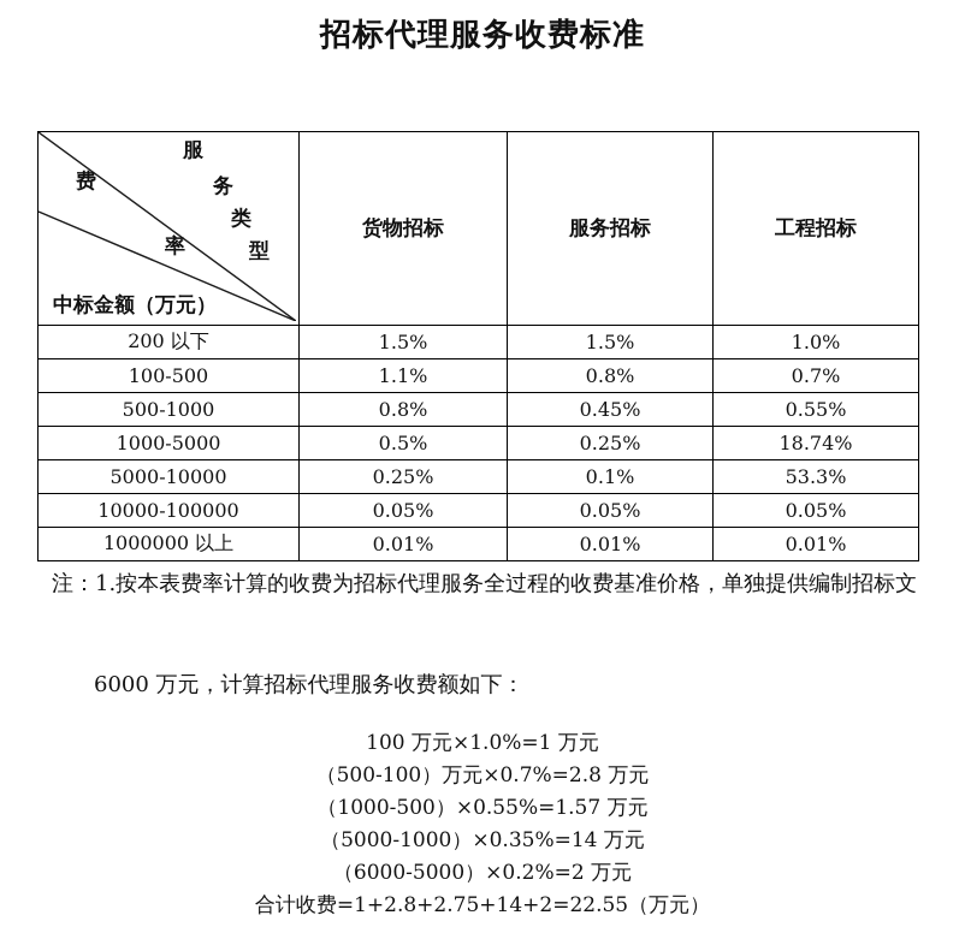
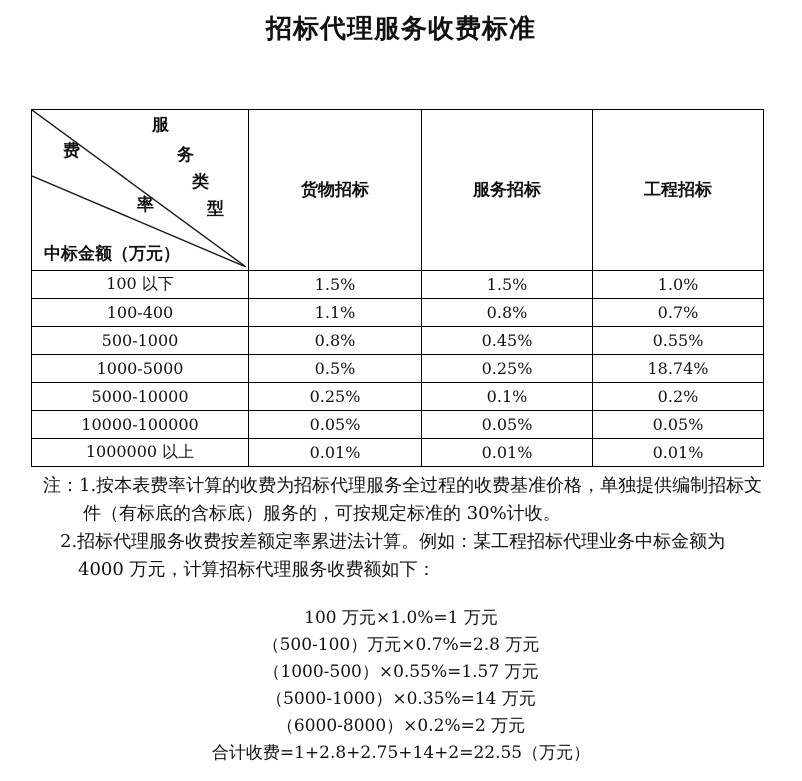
  招标代理服务收费标准
  服 务 类 型 费 率 中标金额（万元）	货物招标	服务招标	工程招标
- 200 以下	1.5%	1.5%	1.0%
+ 100 以下	1.5%	1.5%	1.0%
- 100-500	1.1%	0.8%	0.7%
+ 100-400	1.1%	0.8%	0.7%
  500-1000	0.8%	0.45%	0.55%
  1000-5000	0.5%	0.25%	18.74%
- 5000-10000	0.25%	0.1%	53.3%
+ 5000-10000	0.25%	0.1%	0.2%
  10000-100000	0.05%	0.05%	0.05%
  1000000 以上	0.01%	0.01%	0.01%
  注：1.按本表费率计算的收费为招标代理服务全过程的收费基准价格，单独提供编制招标文
+ 件（有标底的含标底）服务的，可按规定标准的 30%计收。
+ 2.招标代理服务收费按差额定率累进法计算。例如：某工程招标代理业务中标金额为
- 6000 万元，计算招标代理服务收费额如下：
+ 4000 万元，计算招标代理服务收费额如下：
  100 万元×1.0%=1 万元
  （500-100）万元×0.7%=2.8 万元
  （1000-500）×0.55%=1.57 万元
  （5000-1000）×0.35%=14 万元
- （6000-5000）×0.2%=2 万元
+ （6000-8000）×0.2%=2 万元
  合计收费=1+2.8+2.75+14+2=22.55（万元）
